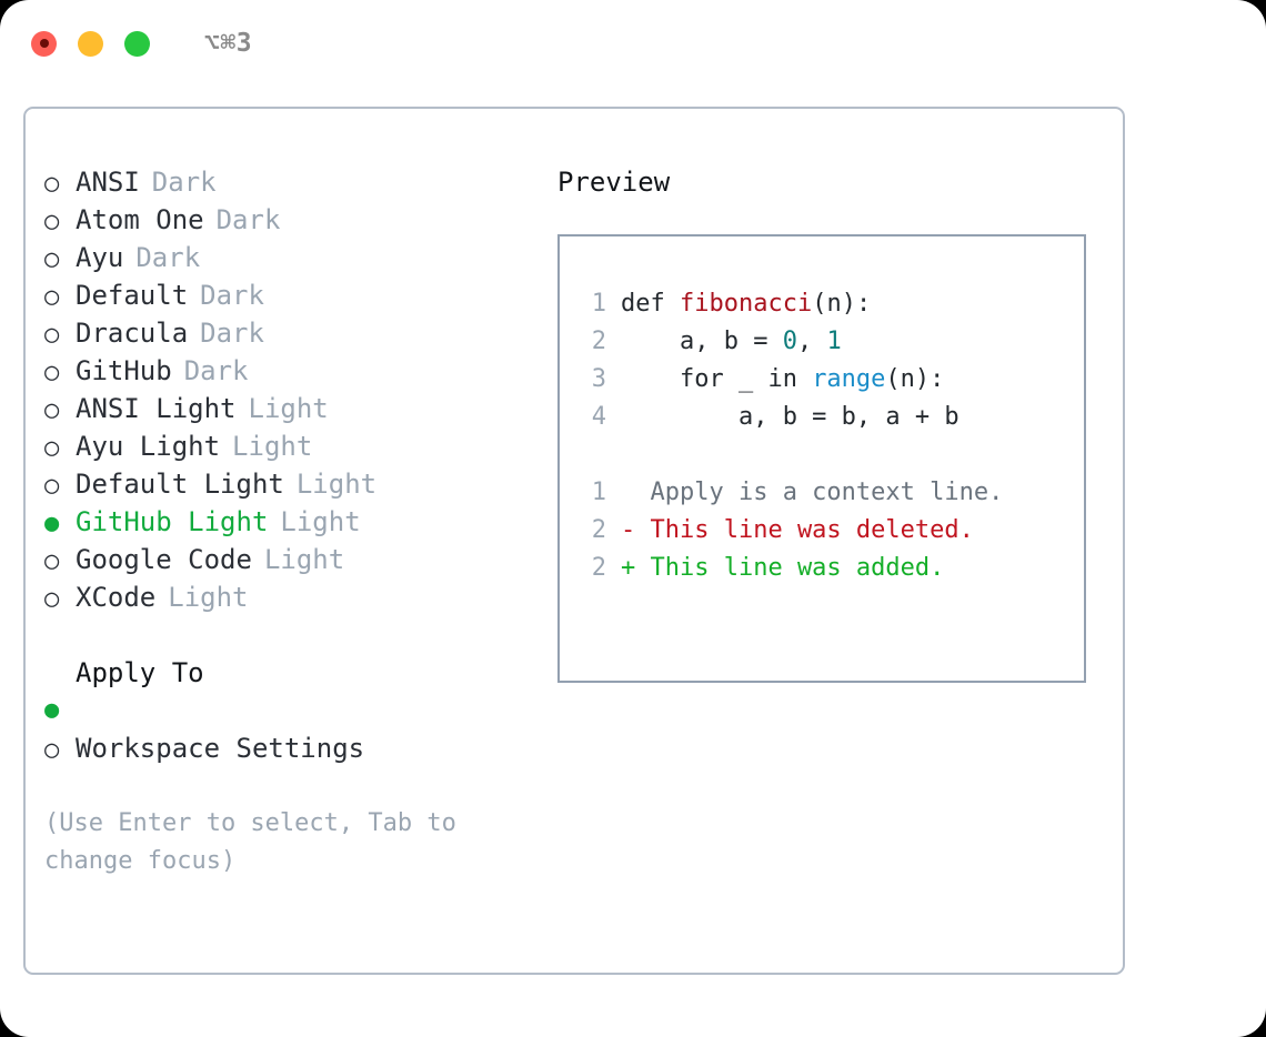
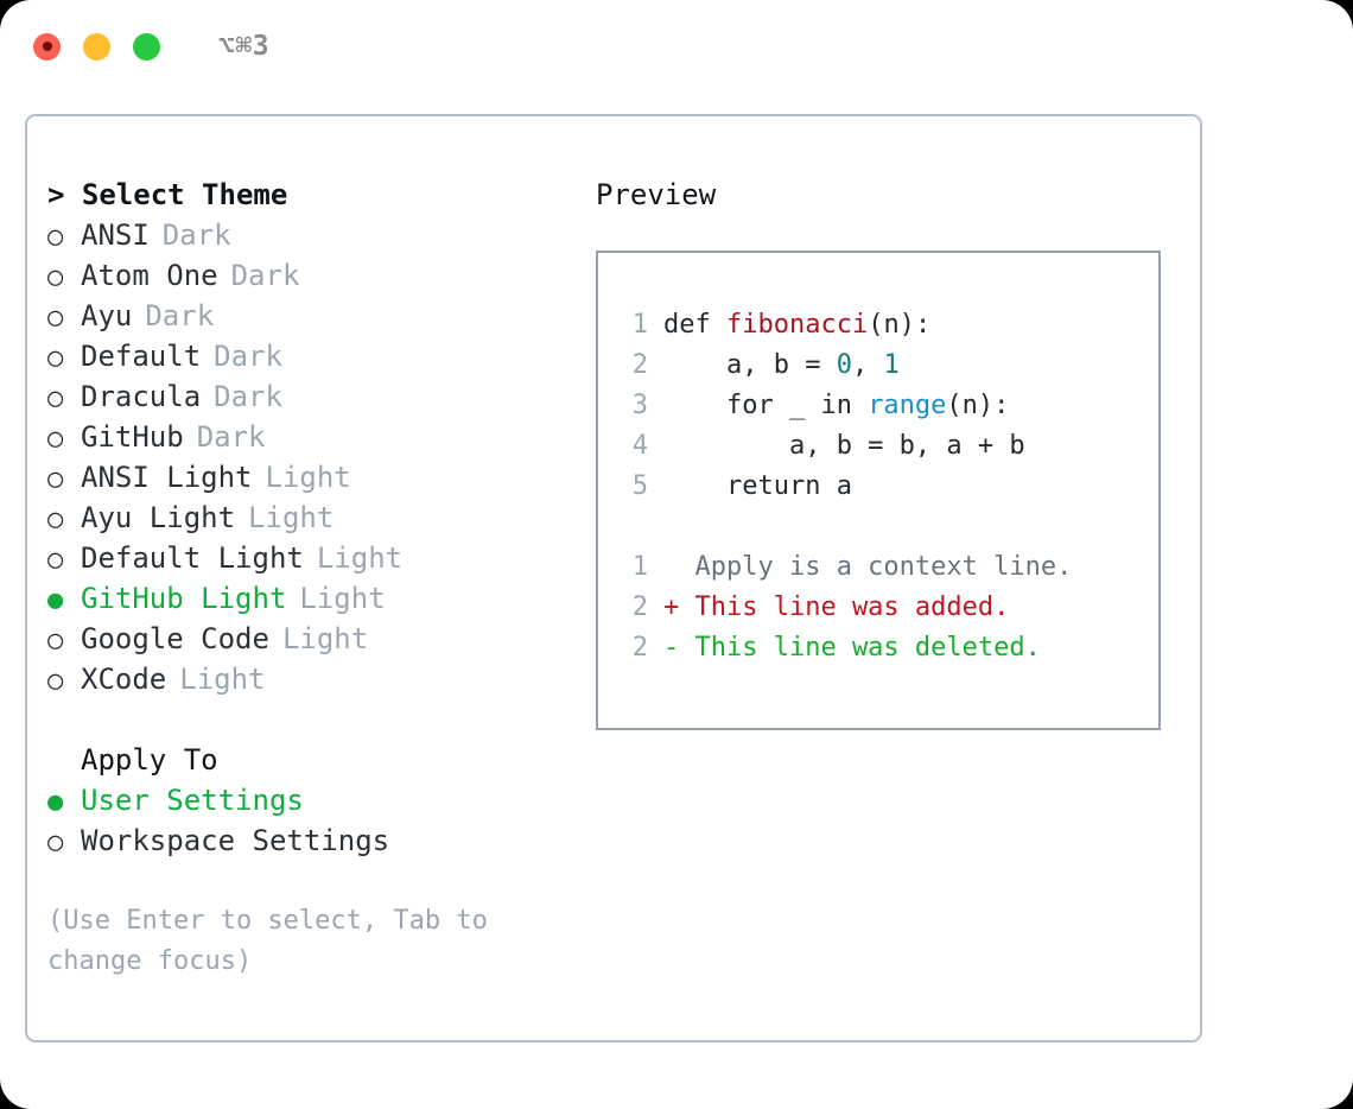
  ⌥⌘3
+ > Select Theme
  ○
  ANSI
  Dark
  ○
  Atom One
  Dark
  ○
  Ayu
  Dark
  ○
  Default
  Dark
  ○
  Dracula
  Dark
  ○
  GitHub
  Dark
  ○
  ANSI Light
  Light
  ○
  Ayu Light
  Light
  ○
  Default Light
  Light
  ●
  GitHub Light
  Light
  ○
  Google Code
  Light
  ○
  XCode
  Light
  Apply To
  ●
+ User Settings
  ○
  Workspace Settings
  (Use Enter to select, Tab to change focus)
  Preview
  1
  def fibonacci(n):
  2
  a, b = 0, 1
  3
  for _ in range(n):
  4
  a, b = b, a + b
+ 5
+ return a
  1
  Apply is a context line.
  2
- - This line was deleted.
+ + This line was added.
  2
- + This line was added.
+ - This line was deleted.
